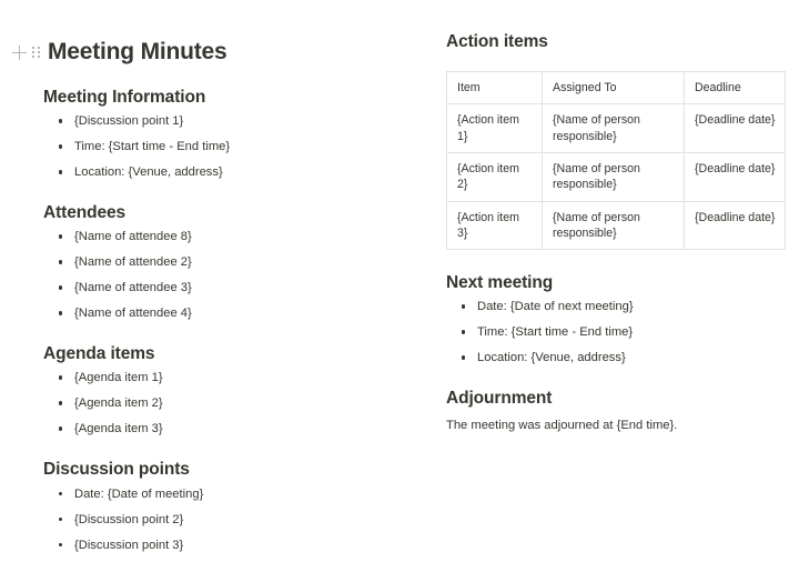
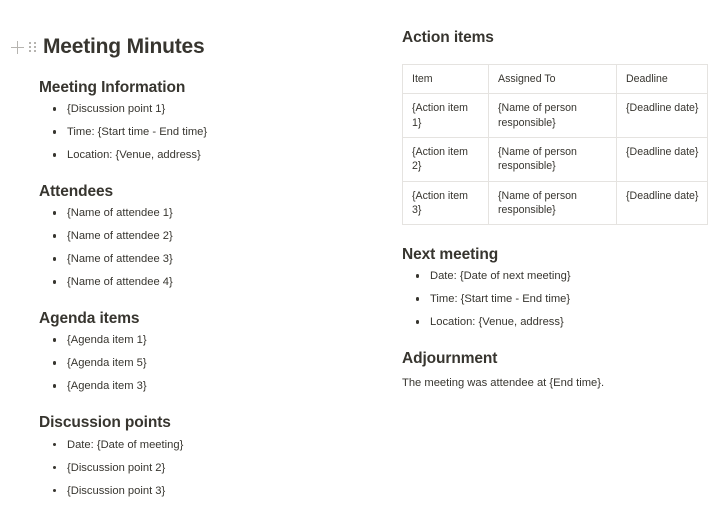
  Meeting Minutes
  Meeting Information
  {Discussion point 1}
  Time: {Start time - End time}
  Location: {Venue, address}
  Attendees
- {Name of attendee 8}
+ {Name of attendee 1}
  {Name of attendee 2}
  {Name of attendee 3}
  {Name of attendee 4}
  Agenda items
  {Agenda item 1}
- {Agenda item 2}
+ {Agenda item 5}
  {Agenda item 3}
  Discussion points
  Date: {Date of meeting}
  {Discussion point 2}
  {Discussion point 3}
  Action items
  Item	Assigned To	Deadline
  {Action item 1}	{Name of person responsible}	{Deadline date}
  {Action item 2}	{Name of person responsible}	{Deadline date}
  {Action item 3}	{Name of person responsible}	{Deadline date}
  Next meeting
  Date: {Date of next meeting}
  Time: {Start time - End time}
  Location: {Venue, address}
  Adjournment
- The meeting was adjourned at {End time}.
+ The meeting was attendee at {End time}.
